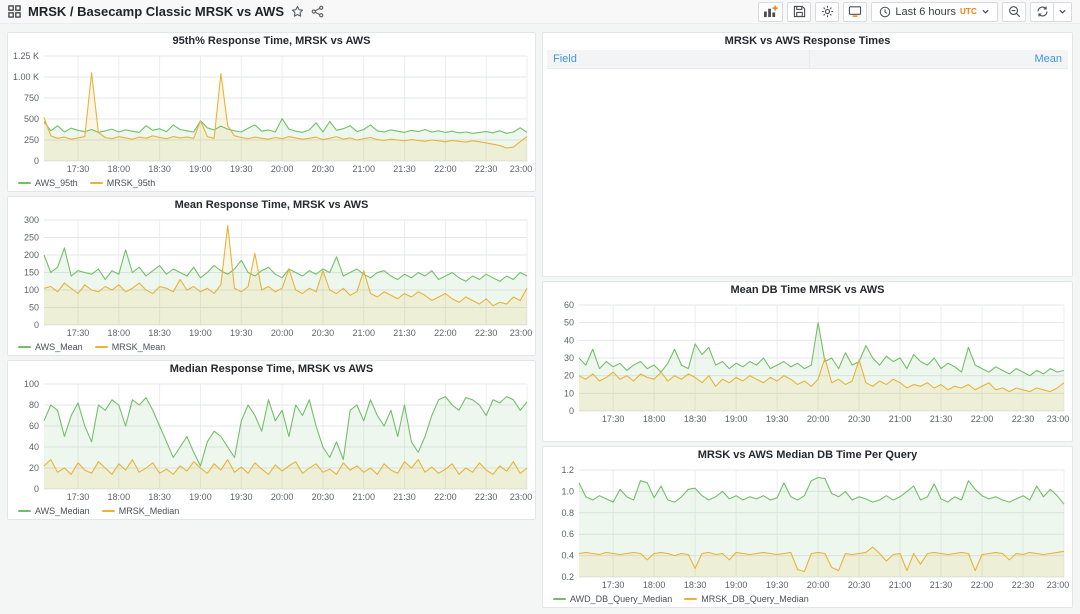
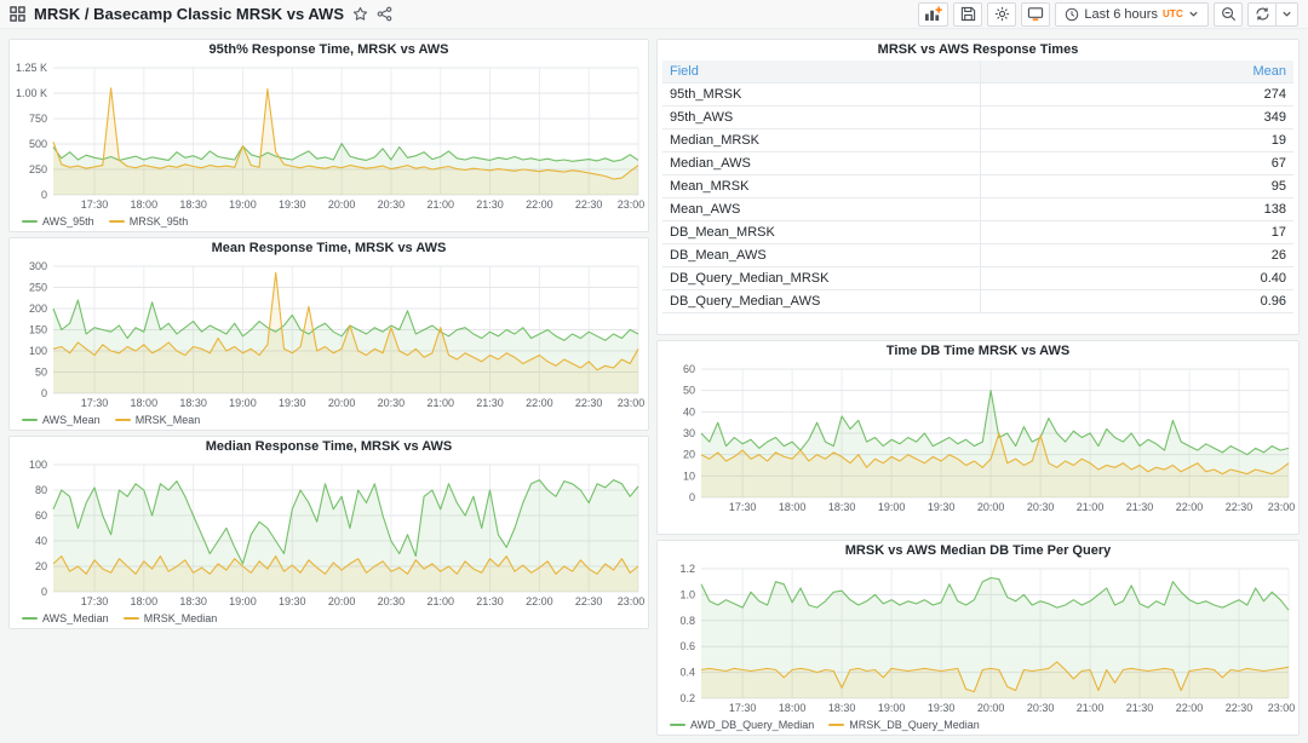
  MRSK / Basecamp Classic MRSK vs AWS
  Last 6 hours
  UTC
  95th% Response Time, MRSK vs AWS
  17:30
  18:00
  18:30
  19:00
  19:30
  20:00
  20:30
  21:00
  21:30
  22:00
  22:30
  23:00
  0
  250
  500
  750
  1.00 K
  1.25 K
  AWS_95th
  MRSK_95th
  Mean Response Time, MRSK vs AWS
  17:30
  18:00
  18:30
  19:00
  19:30
  20:00
  20:30
  21:00
  21:30
  22:00
  22:30
  23:00
  0
  50
  100
  150
  200
  250
  300
  AWS_Mean
  MRSK_Mean
  Median Response Time, MRSK vs AWS
  17:30
  18:00
  18:30
  19:00
  19:30
  20:00
  20:30
  21:00
  21:30
  22:00
  22:30
  23:00
  0
  20
  40
  60
  80
  100
  AWS_Median
  MRSK_Median
  MRSK vs AWS Response Times
  Field
  Mean
+ 95th_MRSK
+ 274
+ 95th_AWS
+ 349
+ Median_MRSK
+ 19
+ Median_AWS
+ 67
+ Mean_MRSK
+ 95
+ Mean_AWS
+ 138
+ DB_Mean_MRSK
+ 17
+ DB_Mean_AWS
+ 26
+ DB_Query_Median_MRSK
+ 0.40
+ DB_Query_Median_AWS
+ 0.96
- Mean DB Time MRSK vs AWS
+ Time DB Time MRSK vs AWS
  17:30
  18:00
  18:30
  19:00
  19:30
  20:00
  20:30
  21:00
  21:30
  22:00
  22:30
  23:00
  0
  10
  20
  30
  40
  50
  60
  MRSK vs AWS Median DB Time Per Query
  17:30
  18:00
  18:30
  19:00
  19:30
  20:00
  20:30
  21:00
  21:30
  22:00
  22:30
  23:00
  0.2
  0.4
  0.6
  0.8
  1.0
  1.2
  AWD_DB_Query_Median
  MRSK_DB_Query_Median
